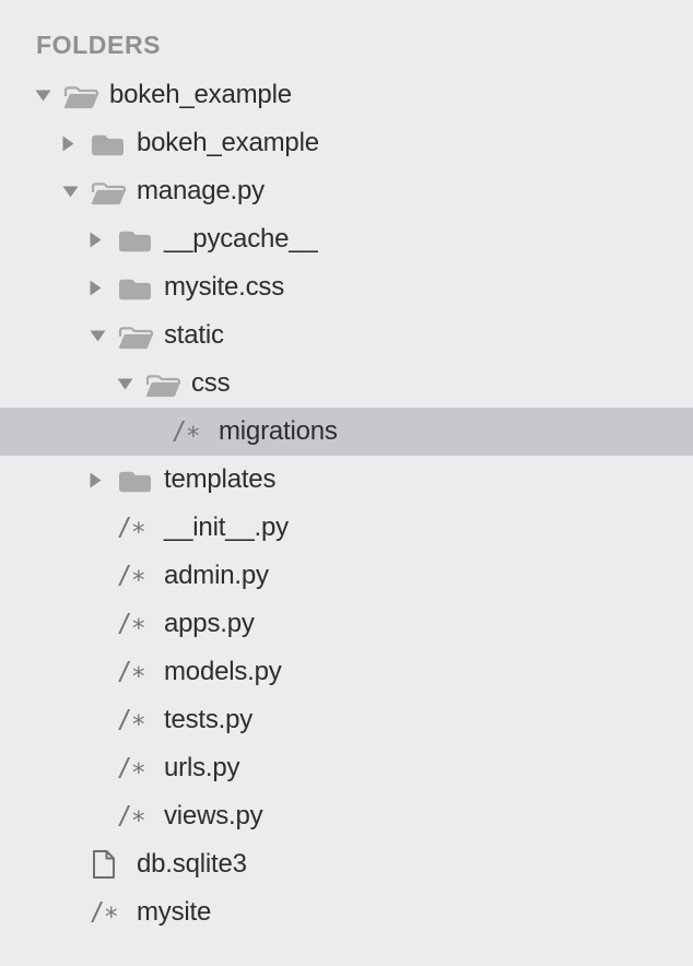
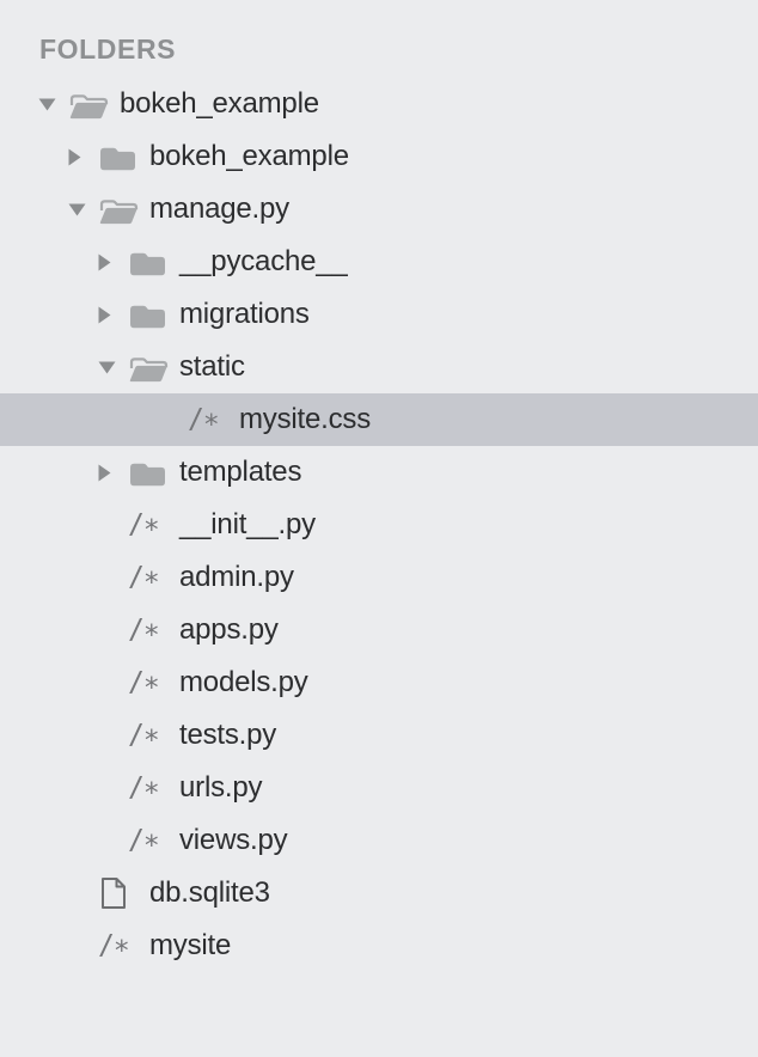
  FOLDERS
  bokeh_example
  bokeh_example
  manage.py
  __pycache__
- mysite.css
+ migrations
  static
- css
  /∗
- migrations
+ mysite.css
  templates
  /∗
  __init__.py
  /∗
  admin.py
  /∗
  apps.py
  /∗
  models.py
  /∗
  tests.py
  /∗
  urls.py
  /∗
  views.py
  db.sqlite3
  /∗
  mysite
